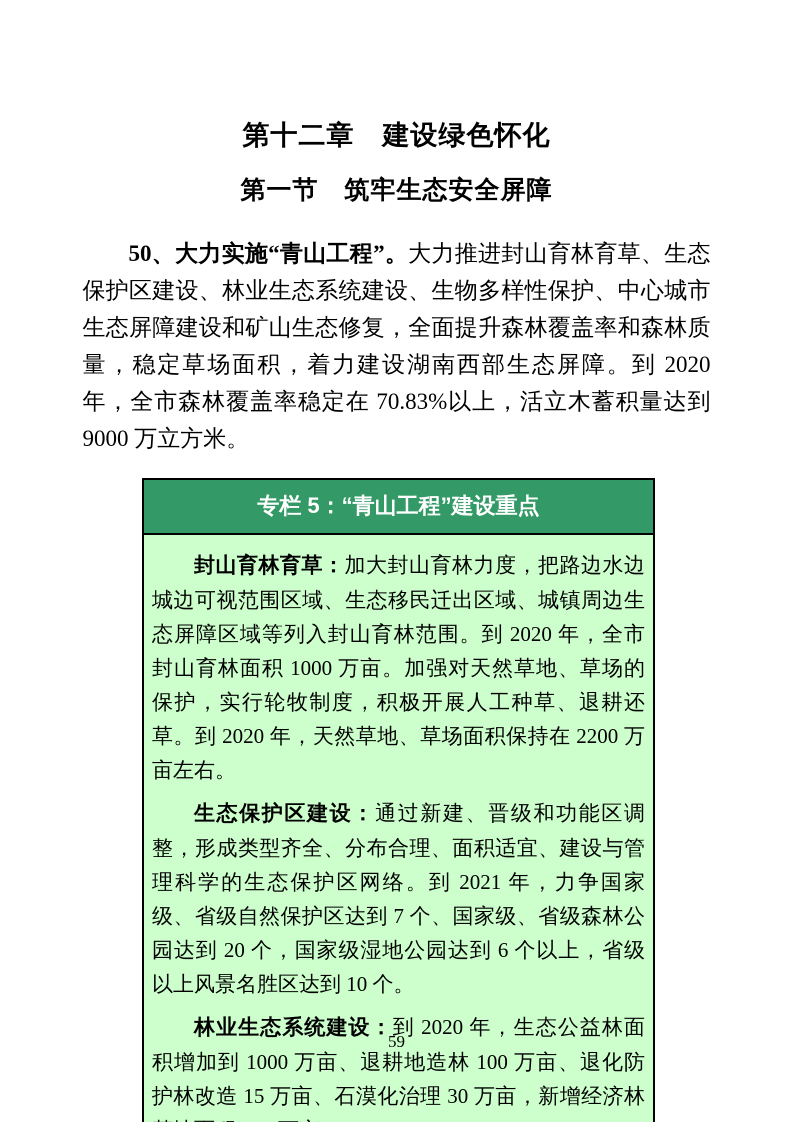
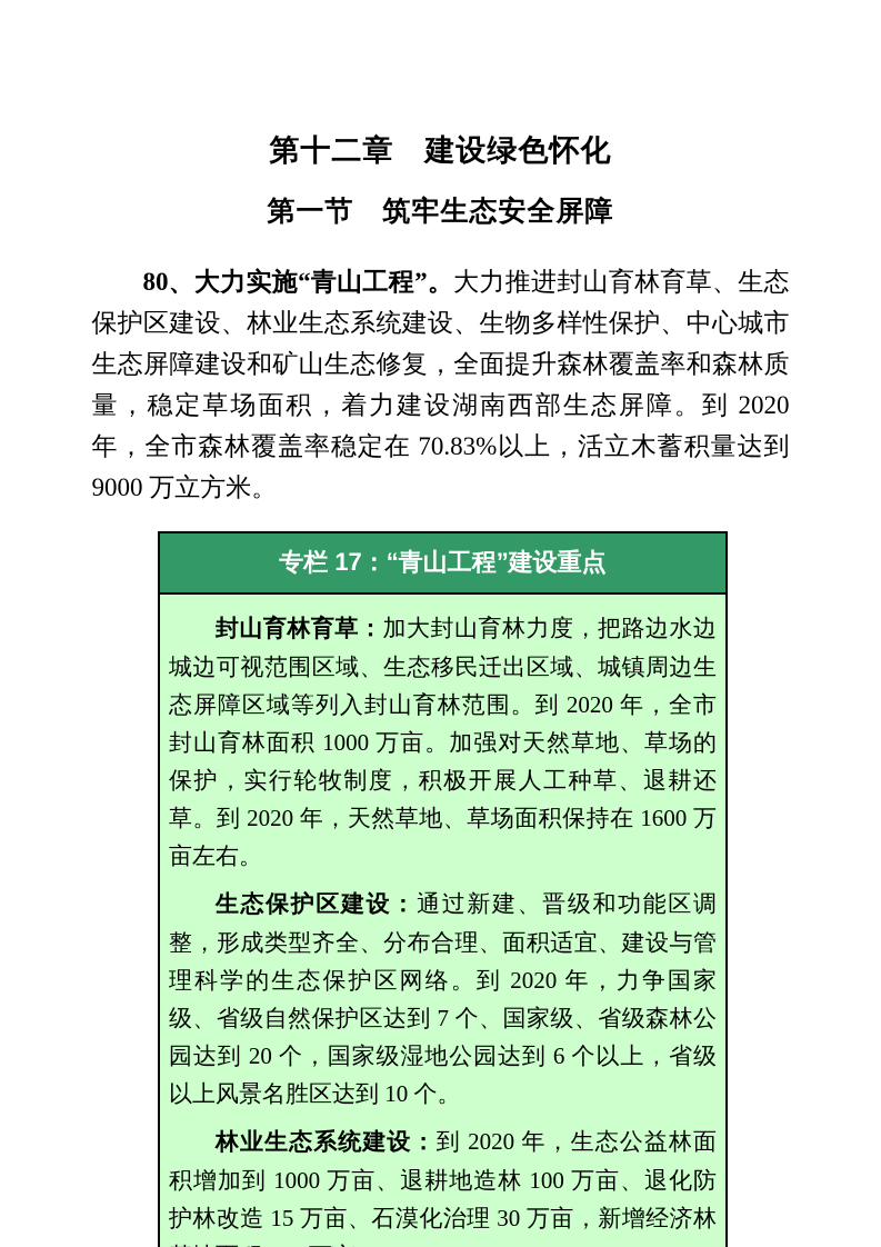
  第十二章 建设绿色怀化
  第一节 筑牢生态安全屏障
- 50、大力实施“青山工程”。大力推进封山育林育草、生态保护区建设、林业生态系统建设、生物多样性保护、中心城市生态屏障建设和矿山生态修复，全面提升森林覆盖率和森林质量，稳定草场面积，着力建设湖南西部生态屏障。到 2020 年，全市森林覆盖率稳定在 70.83%以上，活立木蓄积量达到 9000 万立方米。
+ 80、大力实施“青山工程”。大力推进封山育林育草、生态保护区建设、林业生态系统建设、生物多样性保护、中心城市生态屏障建设和矿山生态修复，全面提升森林覆盖率和森林质量，稳定草场面积，着力建设湖南西部生态屏障。到 2020 年，全市森林覆盖率稳定在 70.83%以上，活立木蓄积量达到 9000 万立方米。
- 专栏 5：“青山工程”建设重点
+ 专栏 17：“青山工程”建设重点
- 封山育林育草：加大封山育林力度，把路边水边城边可视范围区域、生态移民迁出区域、城镇周边生态屏障区域等列入封山育林范围。到 2020 年，全市封山育林面积 1000 万亩。加强对天然草地、草场的保护，实行轮牧制度，积极开展人工种草、退耕还草。到 2020 年，天然草地、草场面积保持在 2200 万亩左右。
+ 封山育林育草：加大封山育林力度，把路边水边城边可视范围区域、生态移民迁出区域、城镇周边生态屏障区域等列入封山育林范围。到 2020 年，全市封山育林面积 1000 万亩。加强对天然草地、草场的保护，实行轮牧制度，积极开展人工种草、退耕还草。到 2020 年，天然草地、草场面积保持在 1600 万亩左右。
- 生态保护区建设：通过新建、晋级和功能区调整，形成类型齐全、分布合理、面积适宜、建设与管理科学的生态保护区网络。到 2021 年，力争国家级、省级自然保护区达到 7 个、国家级、省级森林公园达到 20 个，国家级湿地公园达到 6 个以上，省级以上风景名胜区达到 10 个。
+ 生态保护区建设：通过新建、晋级和功能区调整，形成类型齐全、分布合理、面积适宜、建设与管理科学的生态保护区网络。到 2020 年，力争国家级、省级自然保护区达到 7 个、国家级、省级森林公园达到 20 个，国家级湿地公园达到 6 个以上，省级以上风景名胜区达到 10 个。
  林业生态系统建设：到 2020 年，生态公益林面积增加到 1000 万亩、退耕地造林 100 万亩、退化防护林改造 15 万亩、石漠化治理 30 万亩，新增经济林
- 59
